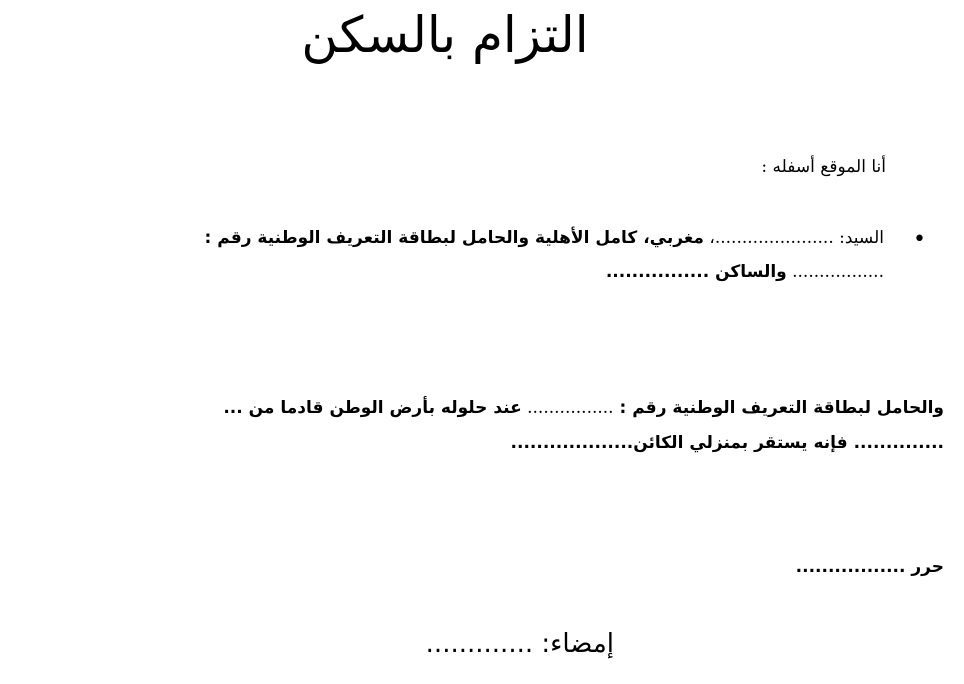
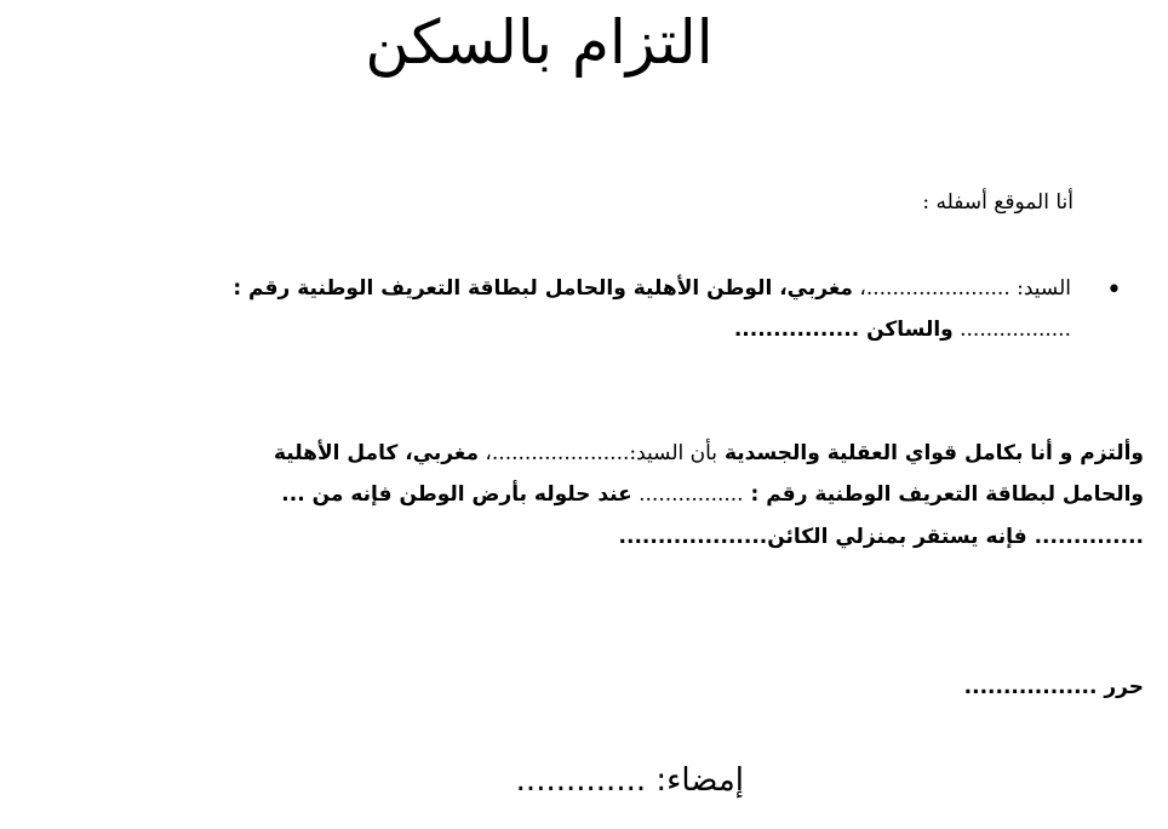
  التزام بالسكن
  أنا الموقع أسفله :
  •
- السيد: ......................، مغربي، كامل الأهلية والحامل لبطاقة التعريف الوطنية رقم :
+ السيد: ......................، مغربي، الوطن الأهلية والحامل لبطاقة التعريف الوطنية رقم :
  ................. والساكن ................
+ وألتزم و أنا بكامل قواي العقلية والجسدية بأن السيد:.....................، مغربي، كامل الأهلية
- والحامل لبطاقة التعريف الوطنية رقم : ................ عند حلوله بأرض الوطن قادما من ...
+ والحامل لبطاقة التعريف الوطنية رقم : ................ عند حلوله بأرض الوطن فإنه من ...
  .............. فإنه يستقر بمنزلي الكائن...................
  حرر .................
  إمضاء: .............
